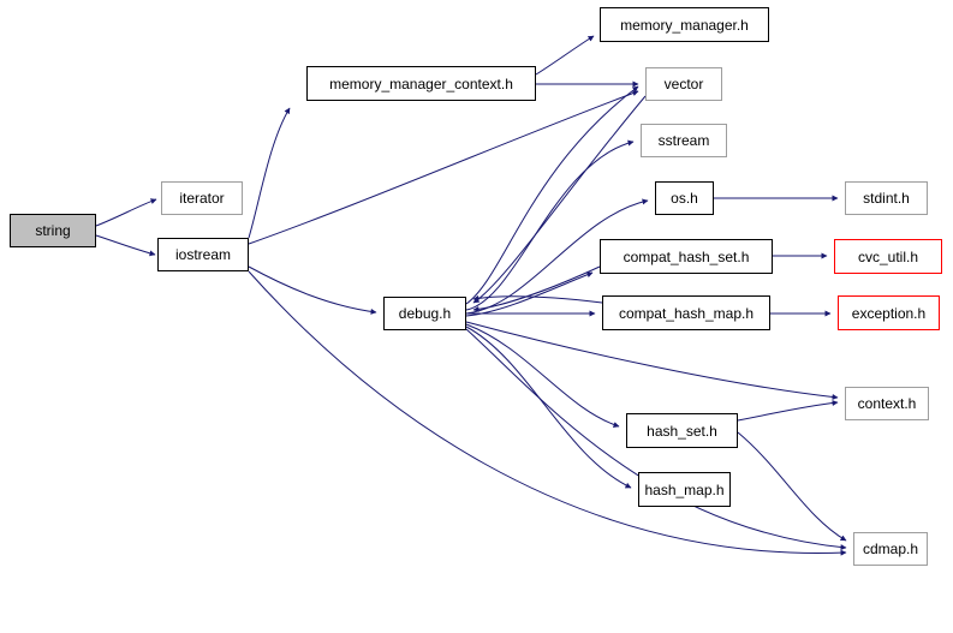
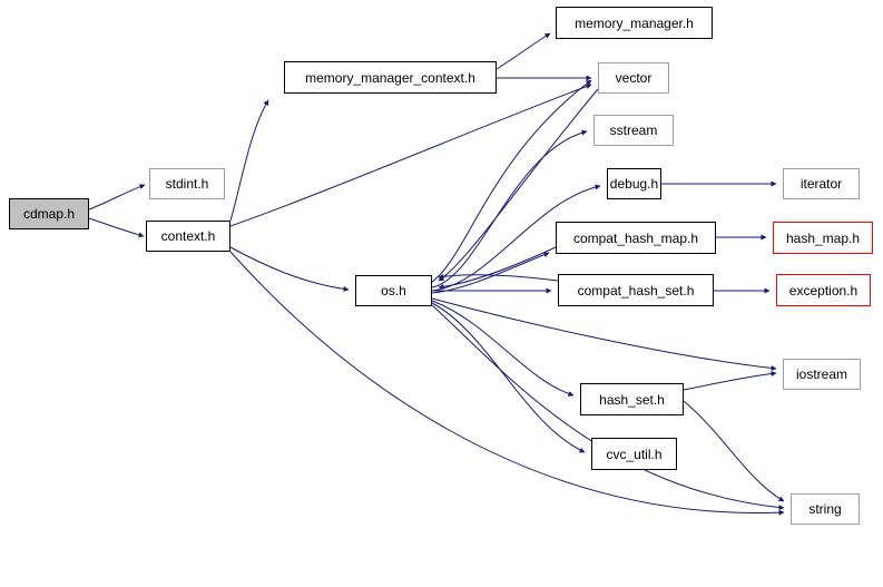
- string
+ cdmap.h
- iterator
+ stdint.h
- iostream
+ context.h
  memory_manager_context.h
  memory_manager.h
  vector
  sstream
- os.h
+ debug.h
- stdint.h
+ iterator
- compat_hash_set.h
+ compat_hash_map.h
- cvc_util.h
+ hash_map.h
- compat_hash_map.h
+ compat_hash_set.h
  exception.h
- debug.h
+ os.h
- context.h
+ iostream
  hash_set.h
- hash_map.h
+ cvc_util.h
- cdmap.h
+ string
